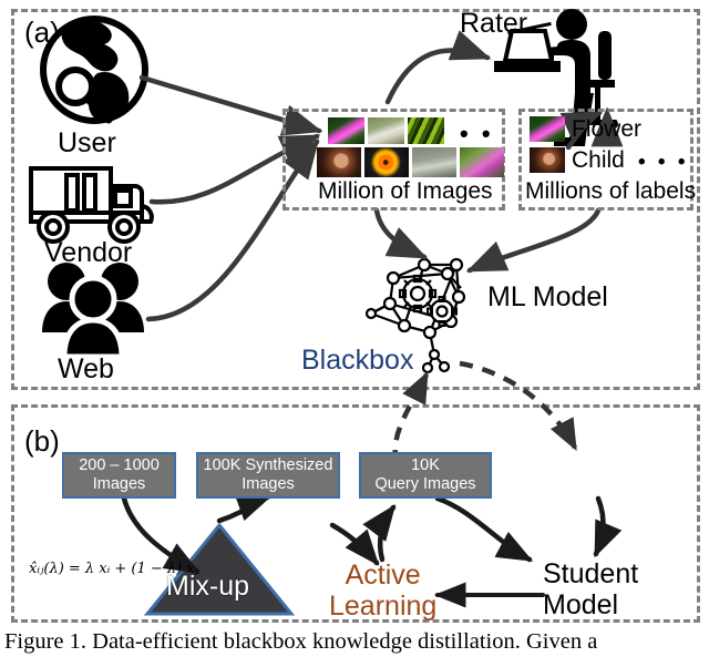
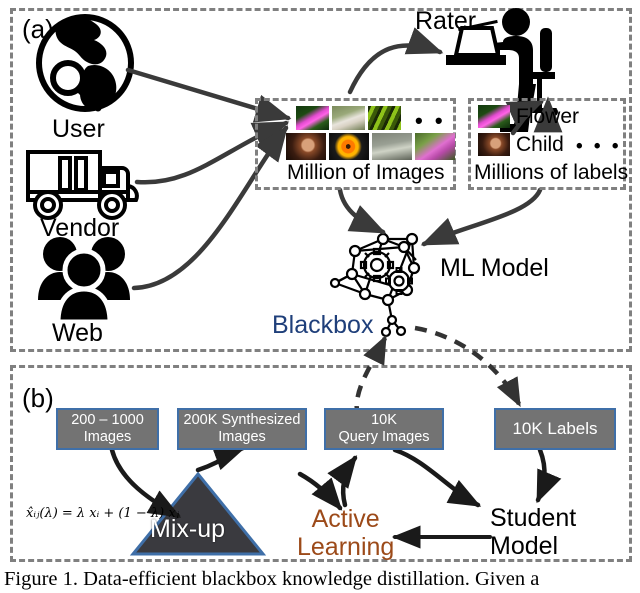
  (a)
  (b)
  User
  Vendor
  Web
  Rater
  ML Model
  Blackbox
  • •
  Million of Images
  Flower
  Child
  • • •
  Millions of labels
  200 – 1000
  Images
- 100K Synthesized
+ 200K Synthesized
  Images
  10K
  Query Images
+ 10K Labels
  Mix-up
  x̂ᵢⱼ(λ) = λ xᵢ + (1 − λ) xⱼ
  Active
  Learning
  Student
  Model
  Figure 1. Data-efficient blackbox knowledge distillation. Given a
